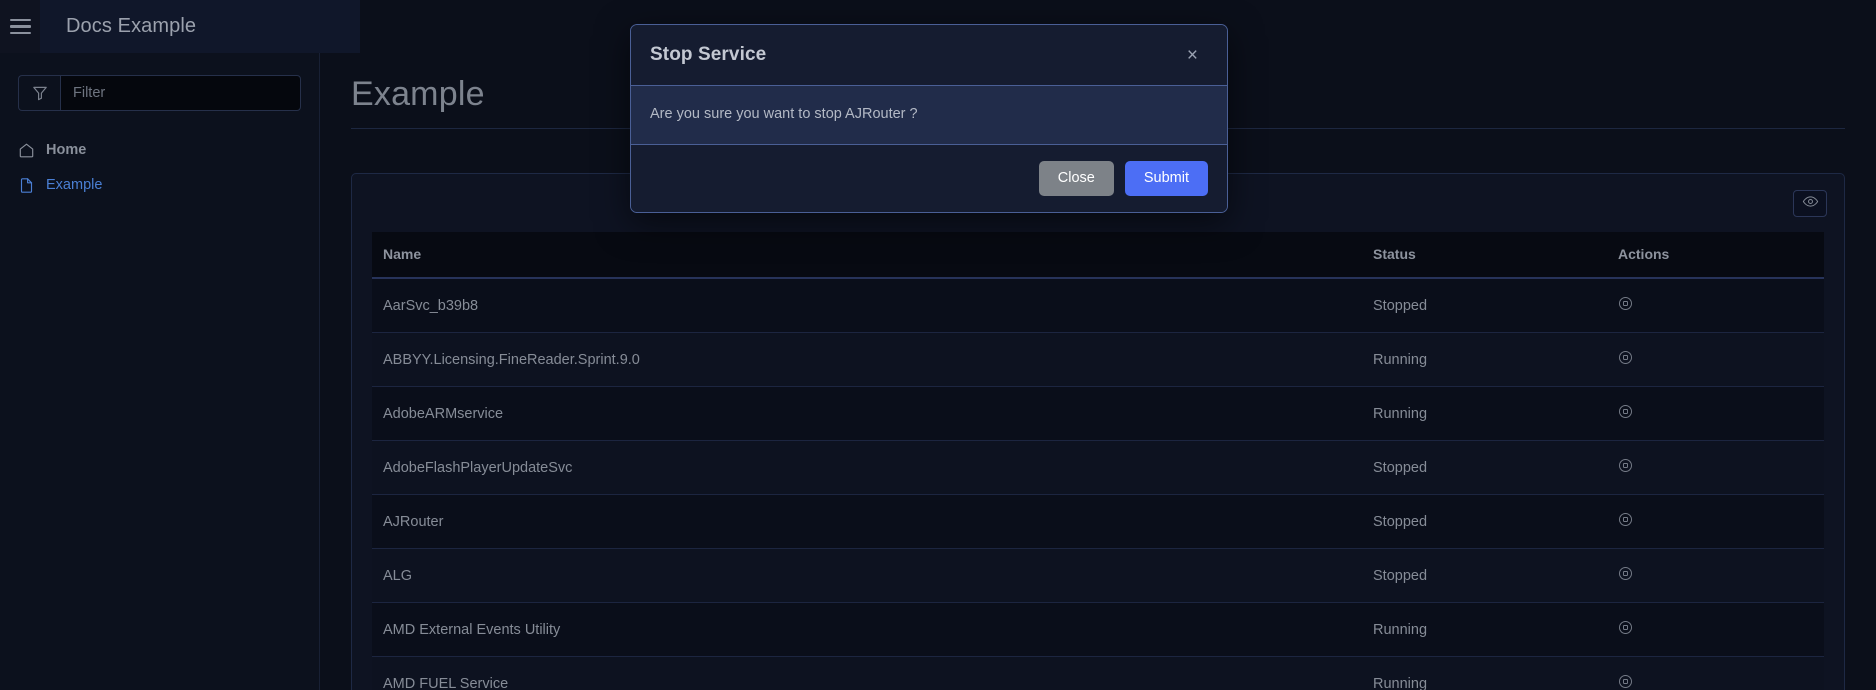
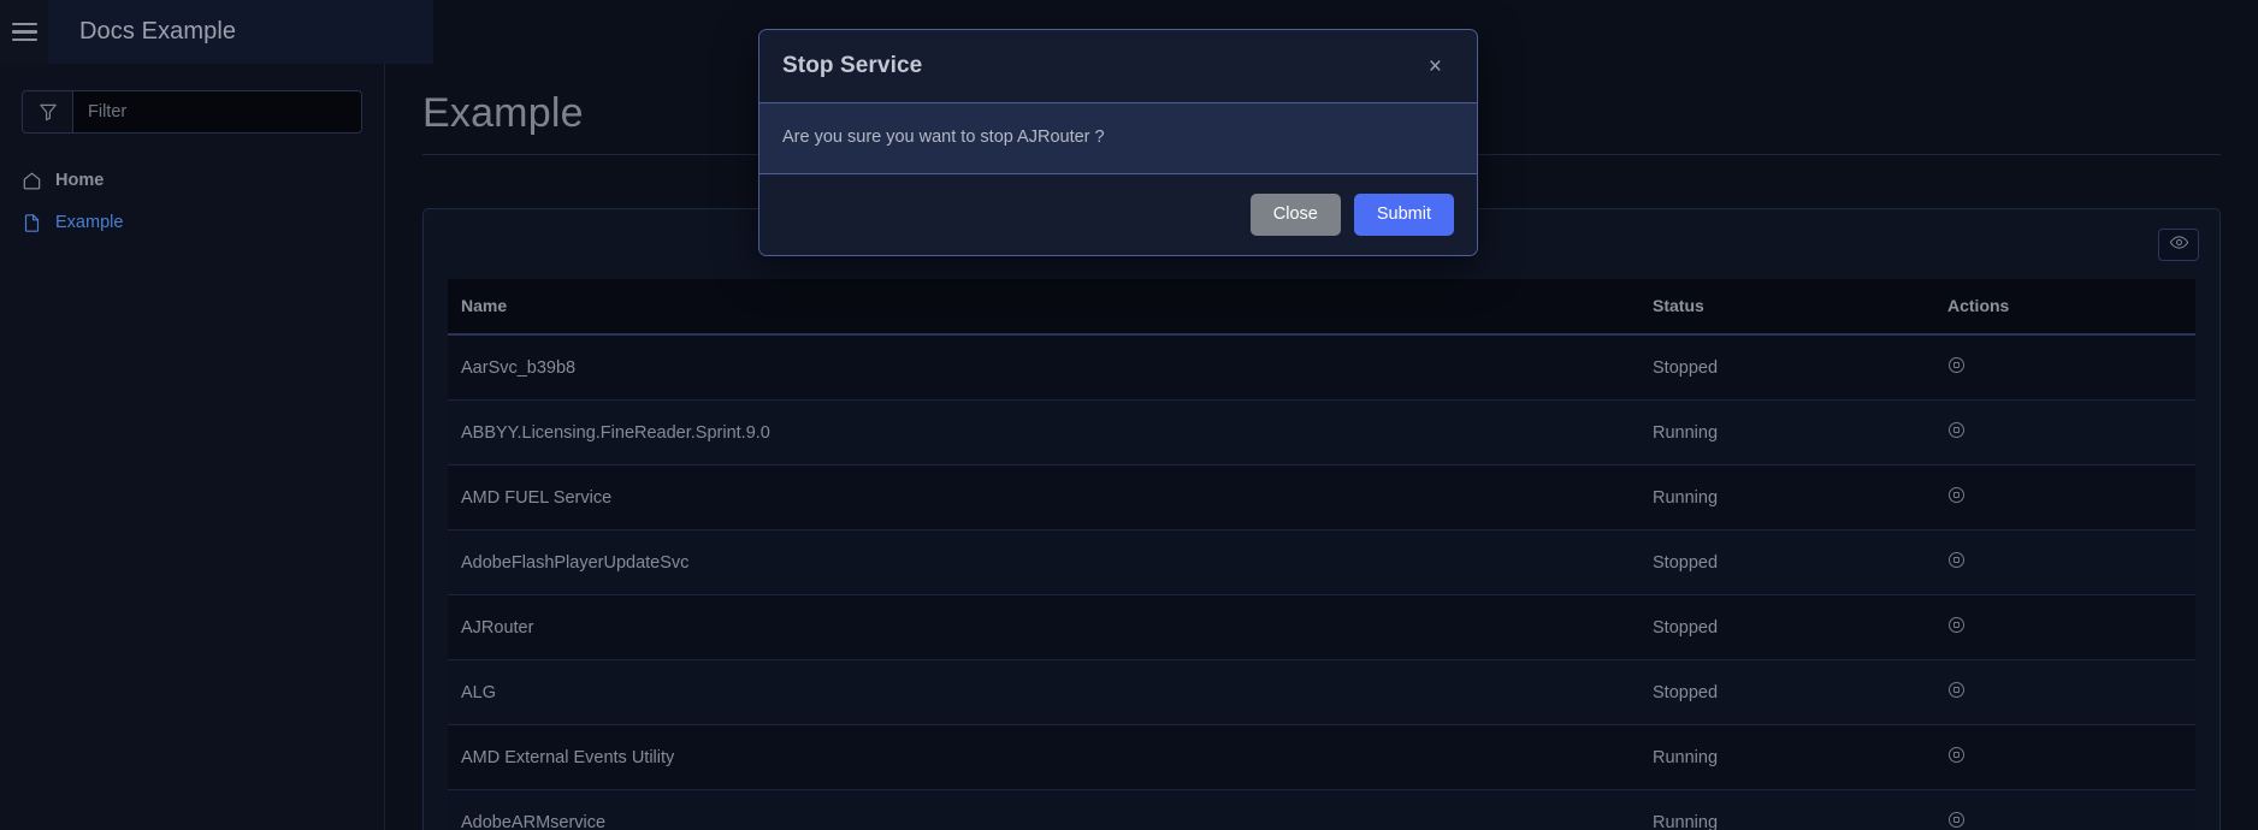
  Docs Example
  Filter
  Home
  Example
  Example
  Name	Status	Actions
  AarSvc_b39b8	Stopped
  ABBYY.Licensing.FineReader.Sprint.9.0	Running
- AdobeARMservice	Running
+ AMD FUEL Service	Running
  AdobeFlashPlayerUpdateSvc	Stopped
  AJRouter	Stopped
  ALG	Stopped
  AMD External Events Utility	Running
- AMD FUEL Service	Running
+ AdobeARMservice	Running
  Stop Service
  ×
  Are you sure you want to stop AJRouter ?
  Close
  Submit
